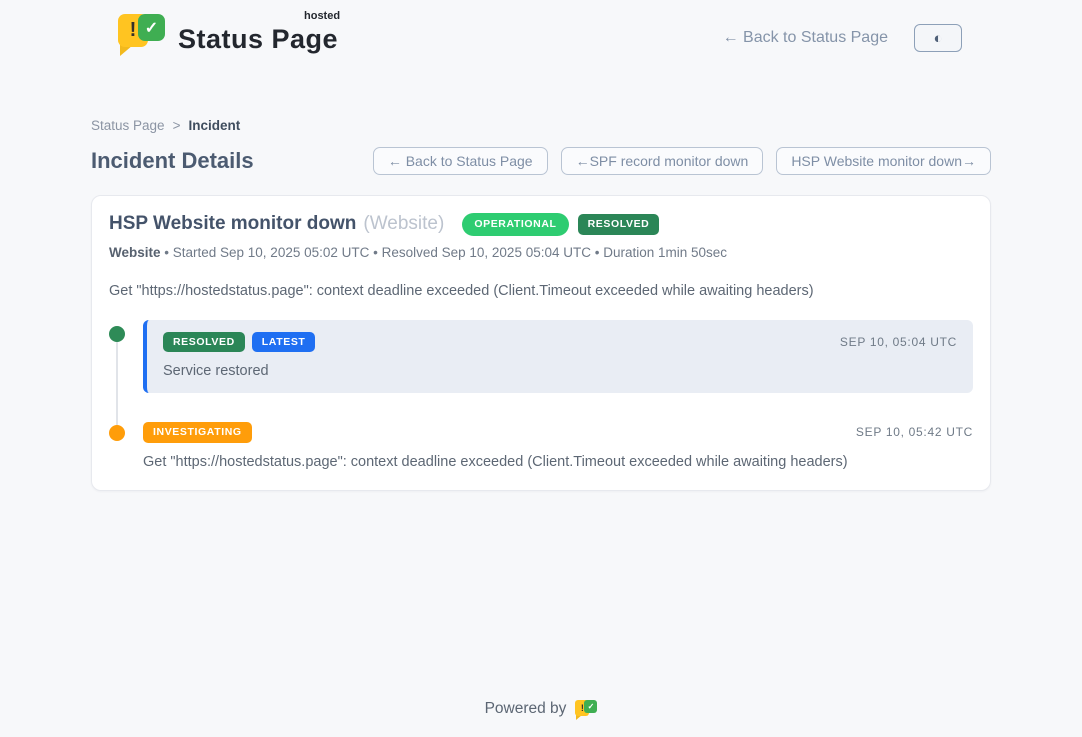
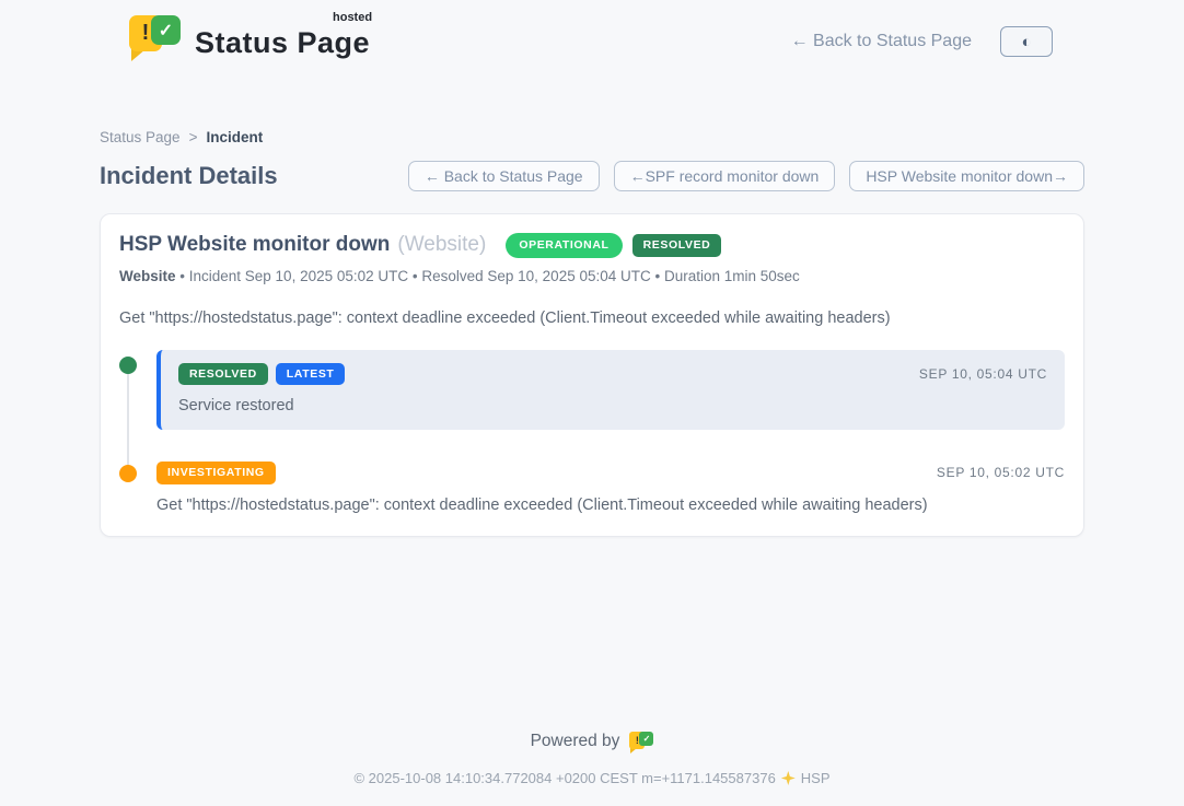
  !
  ✓
  Status Page
  hosted
  ← Back to Status Page
  ◐
  Status Page
  >
  Incident
  Incident Details
  ← Back to Status Page
  ←SPF record monitor down
  HSP Website monitor down→
  HSP Website monitor down
  (Website)
  OPERATIONAL
  RESOLVED
- Website • Started Sep 10, 2025 05:02 UTC • Resolved Sep 10, 2025 05:04 UTC • Duration 1min 50sec
+ Website • Incident Sep 10, 2025 05:02 UTC • Resolved Sep 10, 2025 05:04 UTC • Duration 1min 50sec
  Get "https://hostedstatus.page": context deadline exceeded (Client.Timeout exceeded while awaiting headers)
  RESOLVED
  LATEST
  SEP 10, 05:04 UTC
  Service restored
  INVESTIGATING
- SEP 10, 05:42 UTC
+ SEP 10, 05:02 UTC
  Get "https://hostedstatus.page": context deadline exceeded (Client.Timeout exceeded while awaiting headers)
  Powered by
  !
  ✓
+ © 2025-10-08 14:10:34.772084 +0200 CEST m=+1171.145587376
+ HSP
